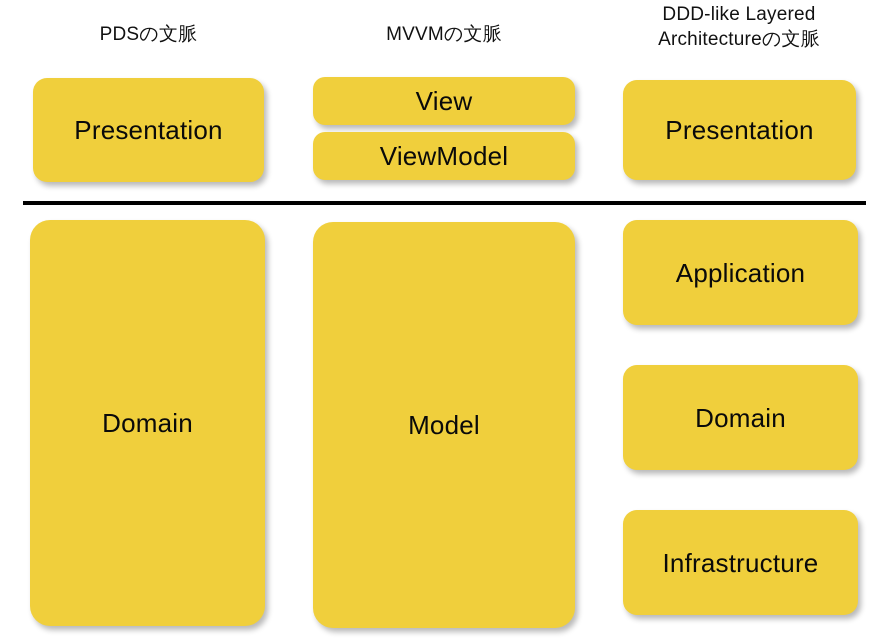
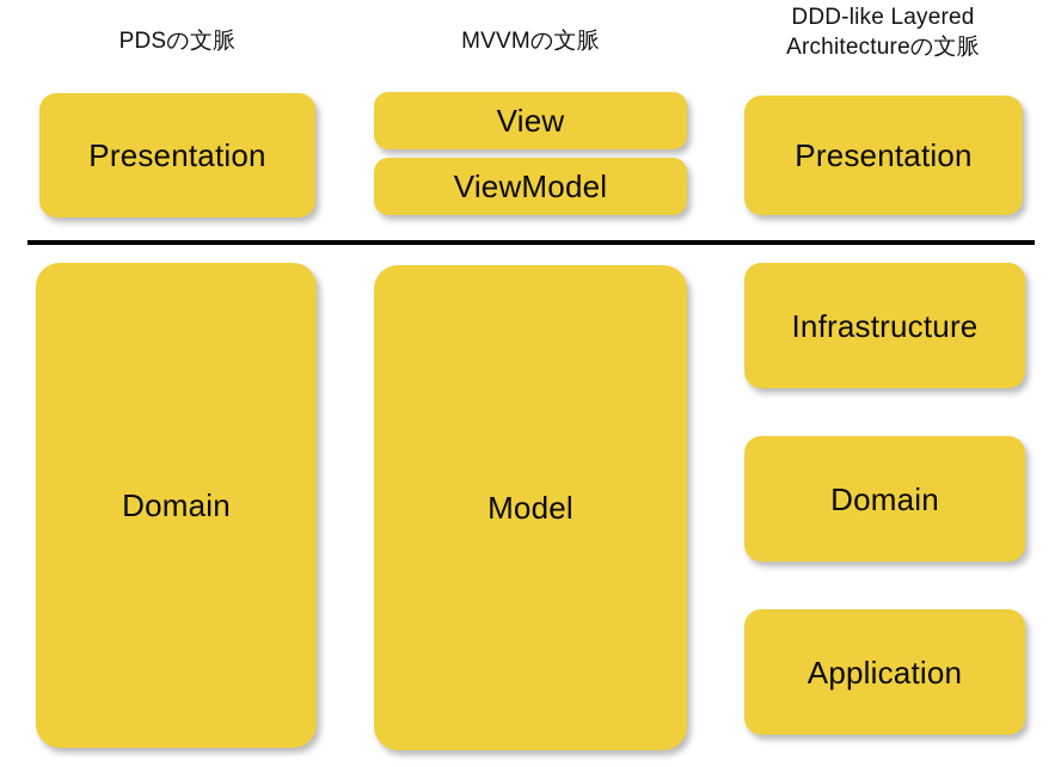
  PDSの文脈
  MVVMの文脈
  DDD-like Layered
  Architectureの文脈
  Presentation
  Domain
  View
  ViewModel
  Model
  Presentation
- Application
+ Infrastructure
  Domain
- Infrastructure
+ Application
